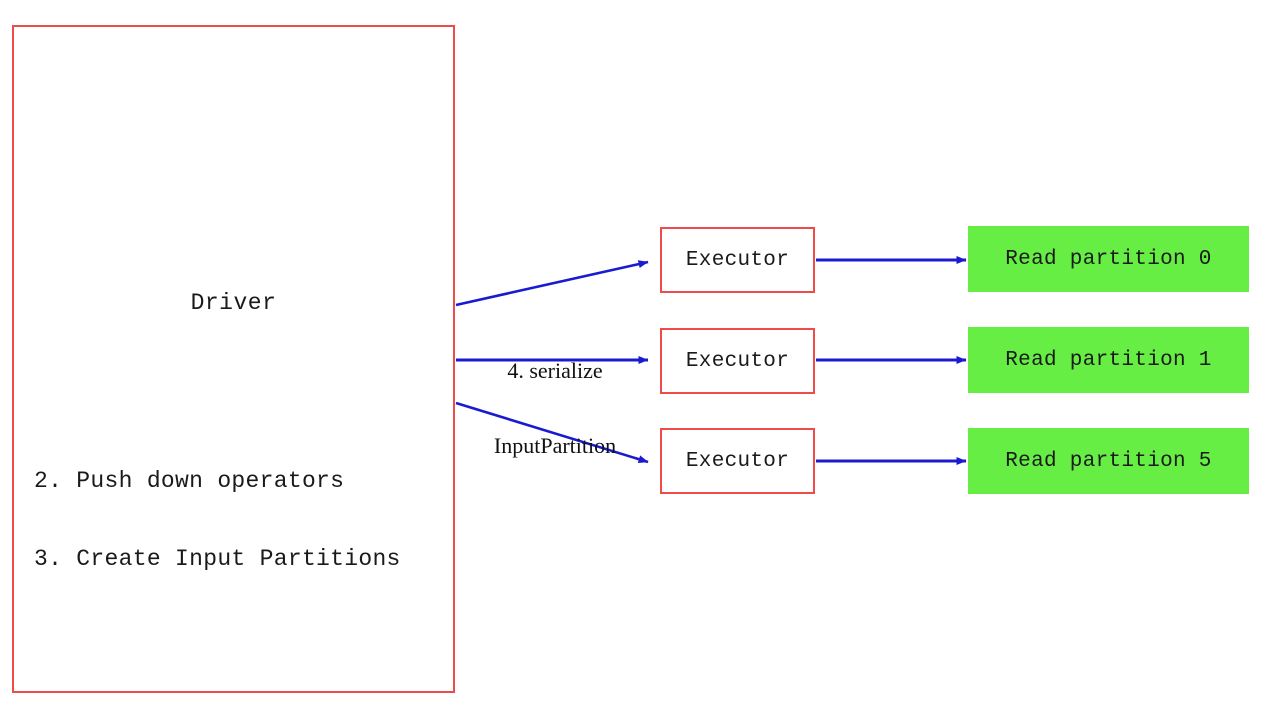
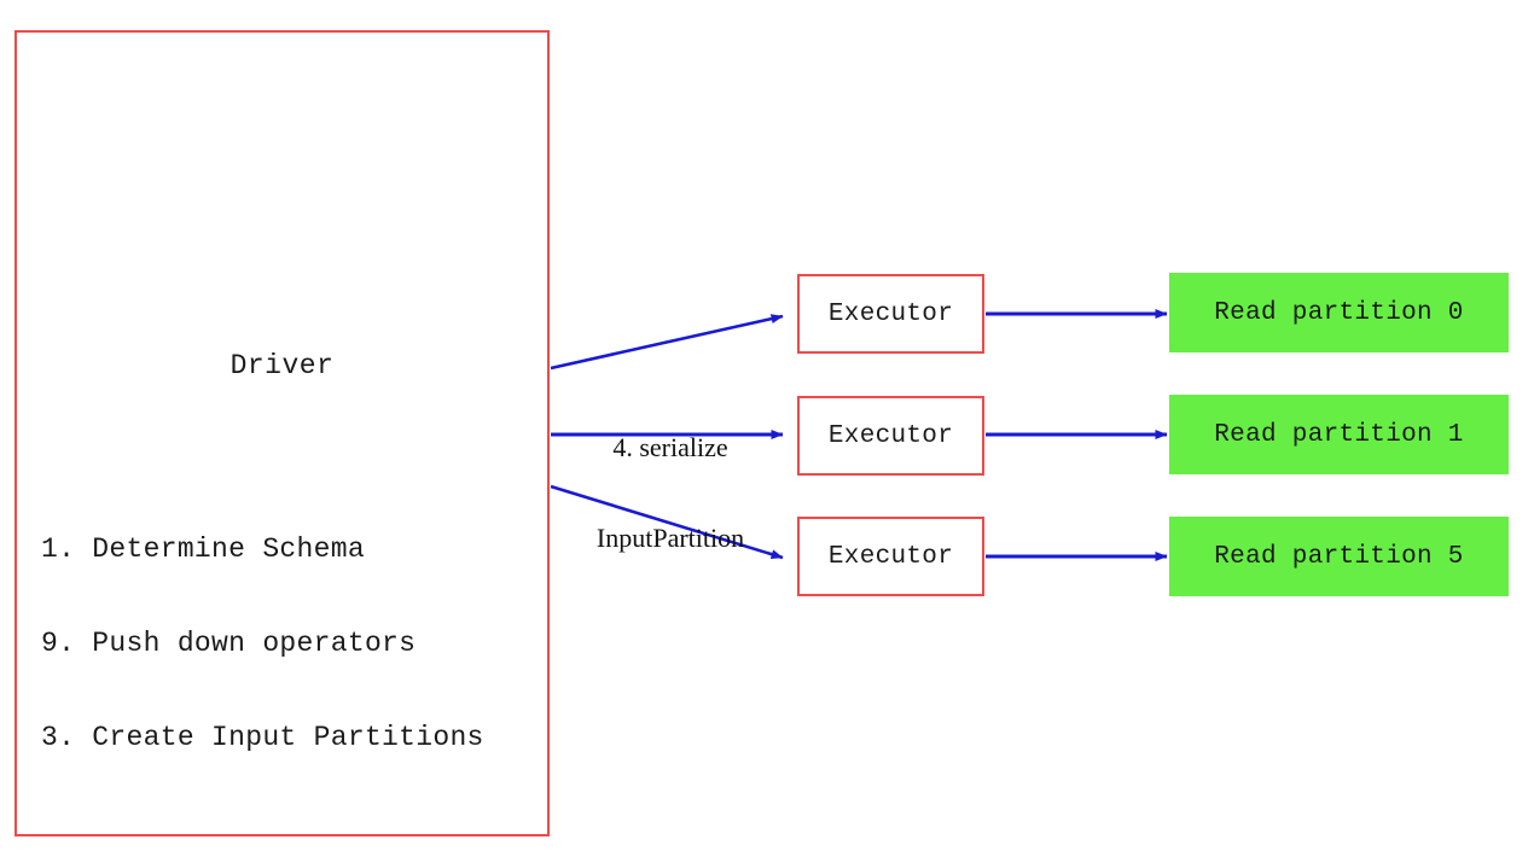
  Driver
+ 1. Determine Schema
- 2. Push down operators
+ 9. Push down operators
  3. Create Input Partitions
  Executor
  Executor
  Executor
  Read partition 0
  Read partition 1
  Read partition 5
  4. serialize
  InputPartition
